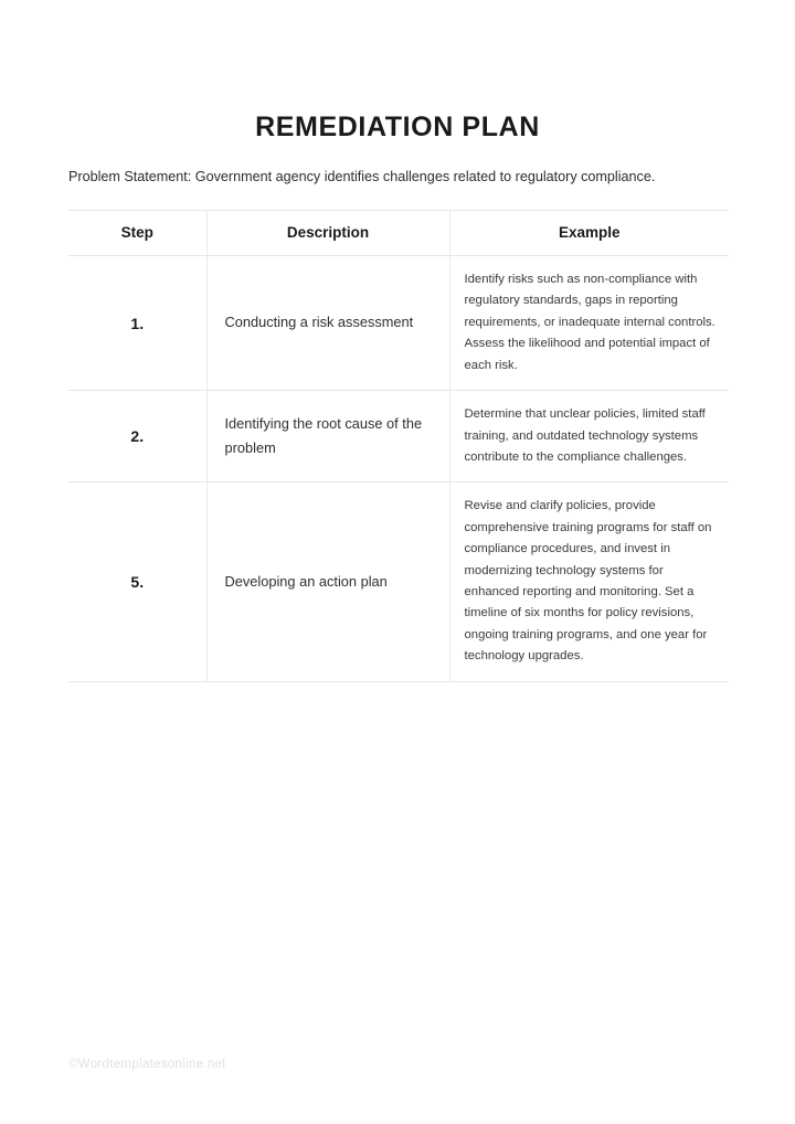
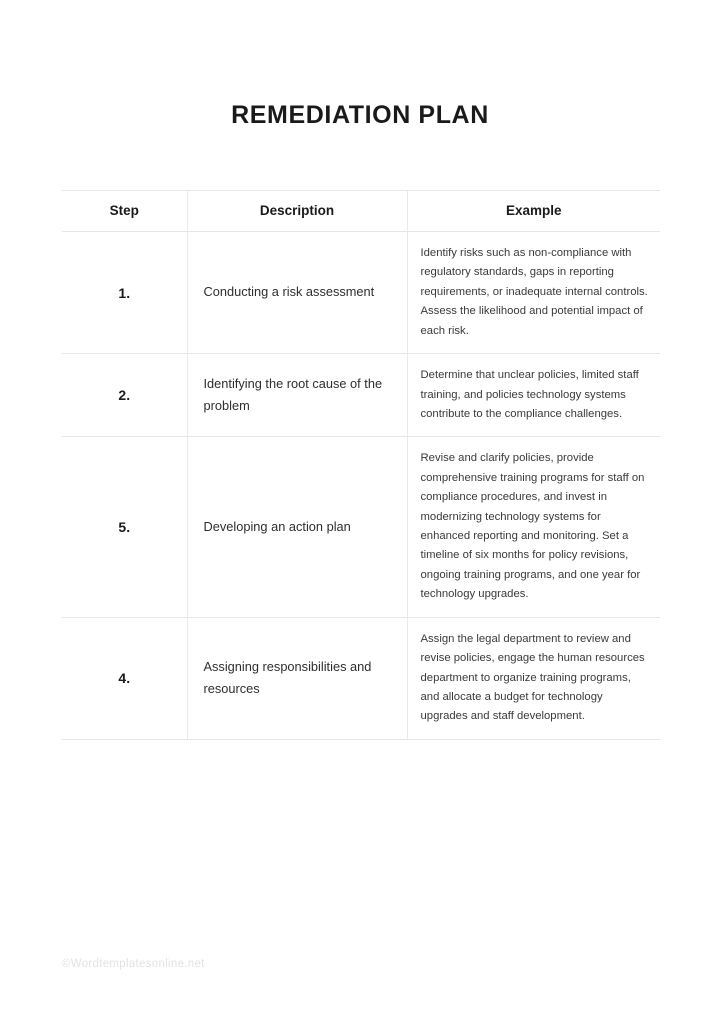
  REMEDIATION PLAN
- Problem Statement: Government agency identifies challenges related to regulatory compliance.
  Step	Description	Example
  1.	Conducting a risk assessment	Identify risks such as non-compliance with regulatory standards, gaps in reporting requirements, or inadequate internal controls. Assess the likelihood and potential impact of each risk.
- 2.	Identifying the root cause of the problem	Determine that unclear policies, limited staff training, and outdated technology systems contribute to the compliance challenges.
+ 2.	Identifying the root cause of the problem	Determine that unclear policies, limited staff training, and policies technology systems contribute to the compliance challenges.
  5.	Developing an action plan	Revise and clarify policies, provide comprehensive training programs for staff on compliance procedures, and invest in modernizing technology systems for enhanced reporting and monitoring. Set a timeline of six months for policy revisions, ongoing training programs, and one year for technology upgrades.
+ 4.	Assigning responsibilities and resources	Assign the legal department to review and revise policies, engage the human resources department to organize training programs, and allocate a budget for technology upgrades and staff development.
  ©Wordtemplatesonline.net
